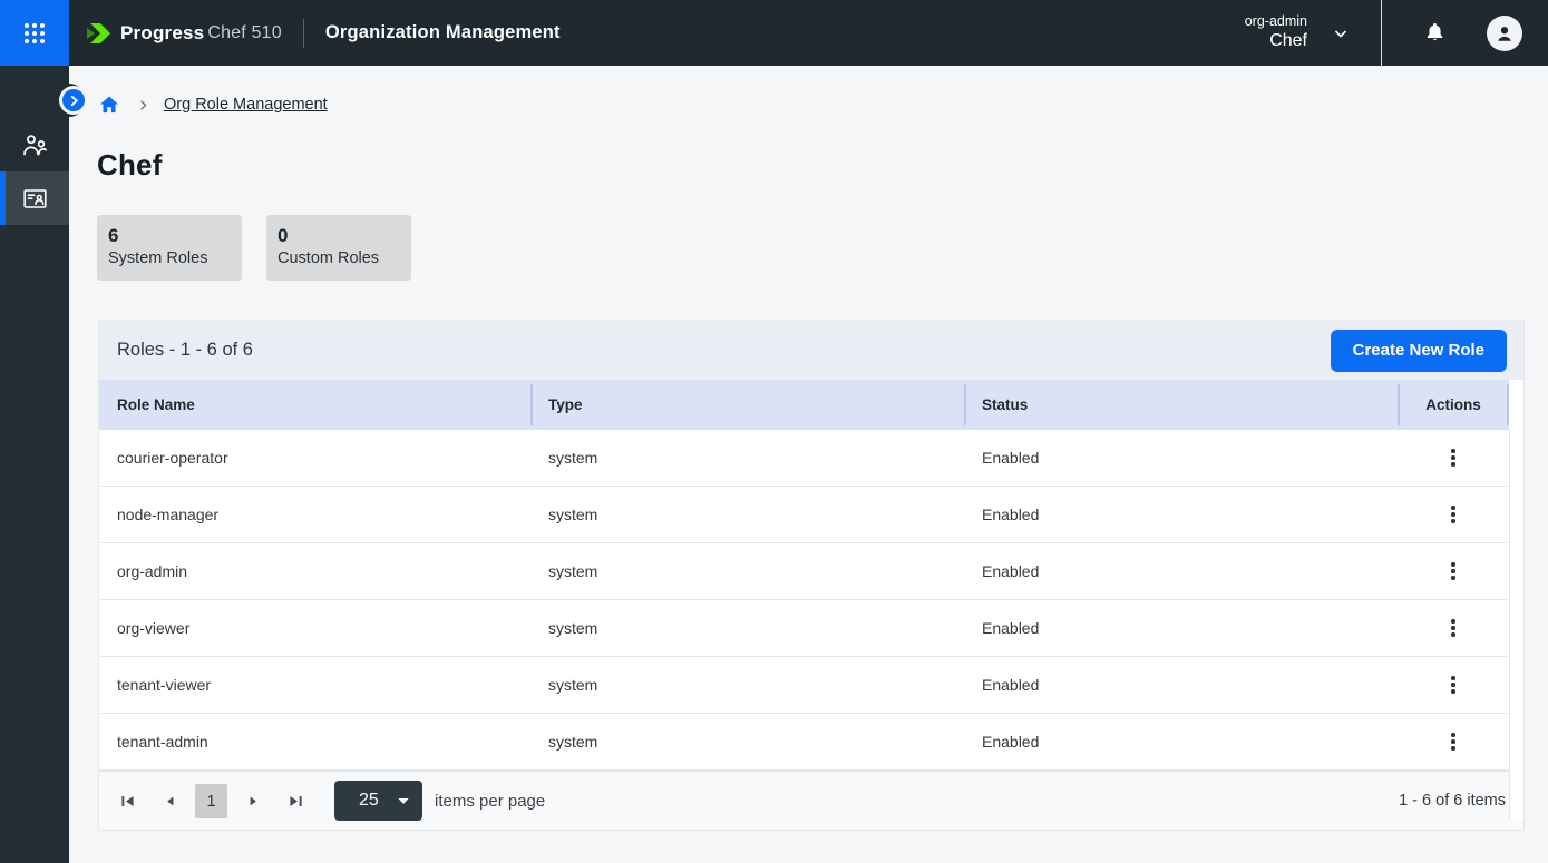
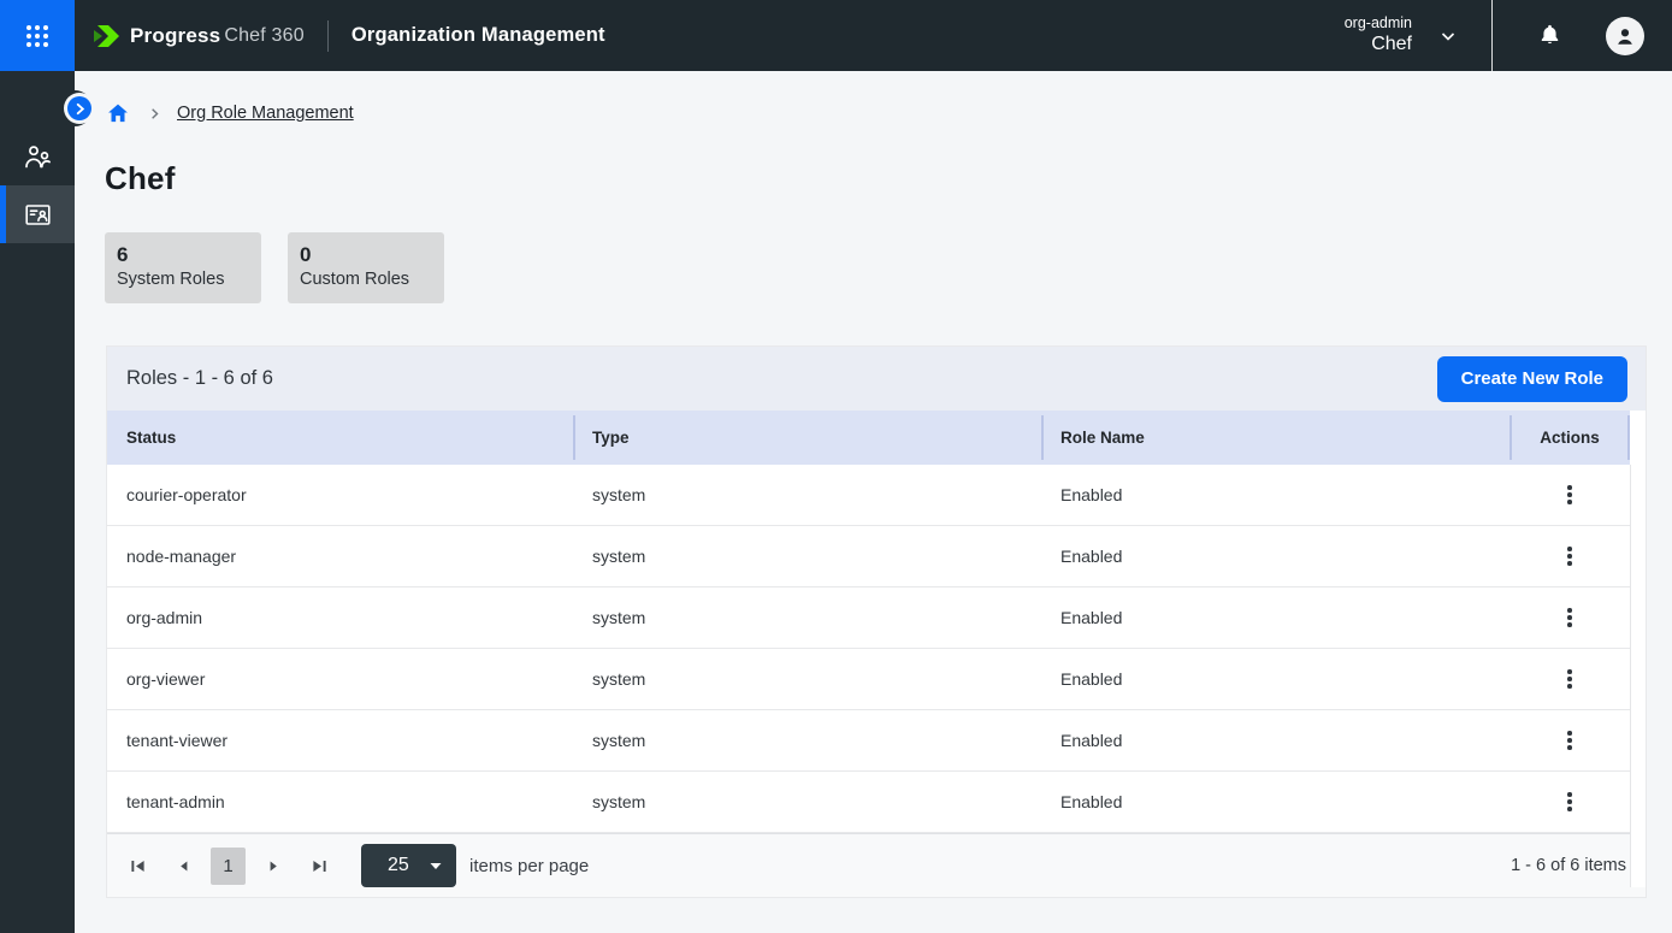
  Progress
- Chef 510
+ Chef 360
  Organization Management
  org-admin
  Chef
  Org Role Management
  Chef
  6
  System Roles
  0
  Custom Roles
  Roles - 1 - 6 of 6
  Create New Role
- Role Name
+ Status
  Type
- Status
+ Role Name
  Actions
  courier-operator
  system
  Enabled
  node-manager
  system
  Enabled
  org-admin
  system
  Enabled
  org-viewer
  system
  Enabled
  tenant-viewer
  system
  Enabled
  tenant-admin
  system
  Enabled
  1
  25
  items per page
  1 - 6 of 6 items
